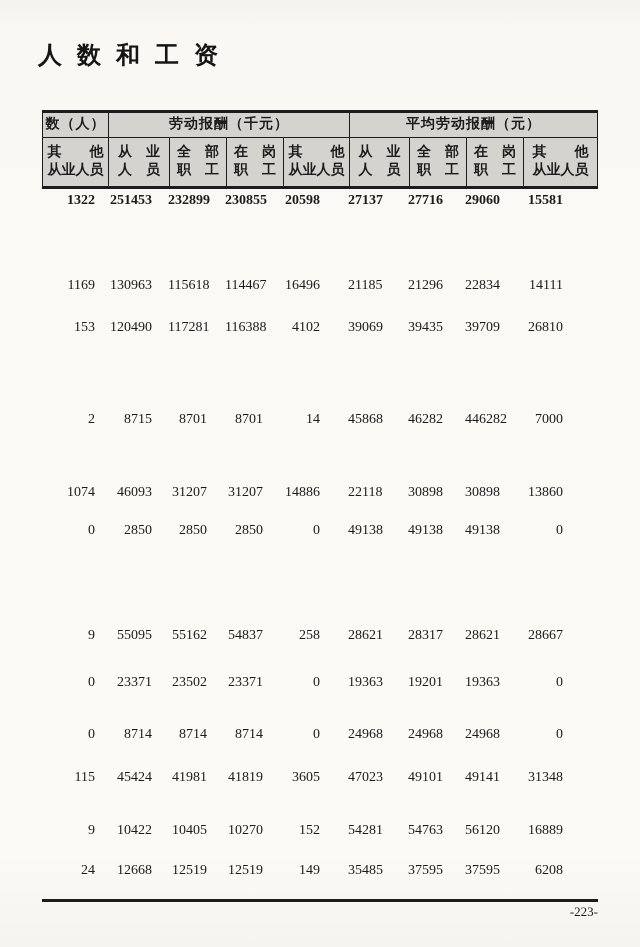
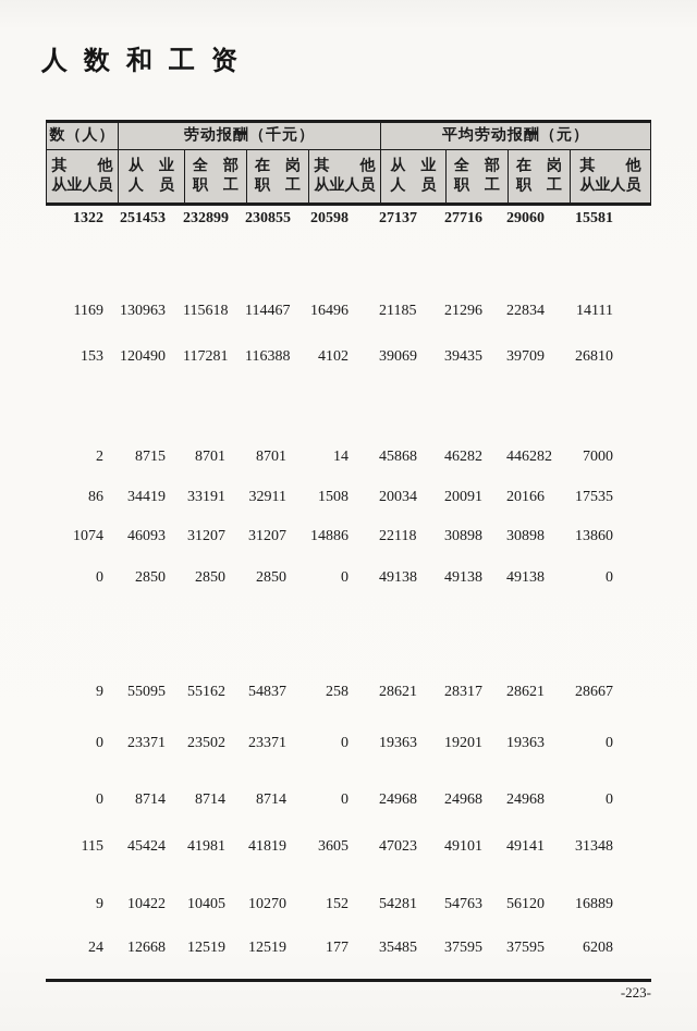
  人数和工资
  数（人）
  劳动报酬（千元）
  平均劳动报酬（元）
  其 他
  从业人员
  从 业
  人 员
  全 部
  职 工
  在 岗
  职 工
  其 他
  从业人员
  从 业
  人 员
  全 部
  职 工
  在 岗
  职 工
  其 他
  从业人员
  1322
  251453
  232899
  230855
  20598
  27137
  27716
  29060
  15581
  1169
  130963
  115618
  114467
  16496
  21185
  21296
  22834
  14111
  153
  120490
  117281
  116388
  4102
  39069
  39435
  39709
  26810
  2
  8715
  8701
  8701
  14
  45868
  46282
  446282
  7000
+ 86
+ 34419
+ 33191
+ 32911
+ 1508
+ 20034
+ 20091
+ 20166
+ 17535
  1074
  46093
  31207
  31207
  14886
  22118
  30898
  30898
  13860
  0
  2850
  2850
  2850
  0
  49138
  49138
  49138
  0
  9
  55095
  55162
  54837
  258
  28621
  28317
  28621
  28667
  0
  23371
  23502
  23371
  0
  19363
  19201
  19363
  0
  0
  8714
  8714
  8714
  0
  24968
  24968
  24968
  0
  115
  45424
  41981
  41819
  3605
  47023
  49101
  49141
  31348
  9
  10422
  10405
  10270
  152
  54281
  54763
  56120
  16889
  24
  12668
  12519
  12519
- 149
+ 177
  35485
  37595
  37595
  6208
  -223-
